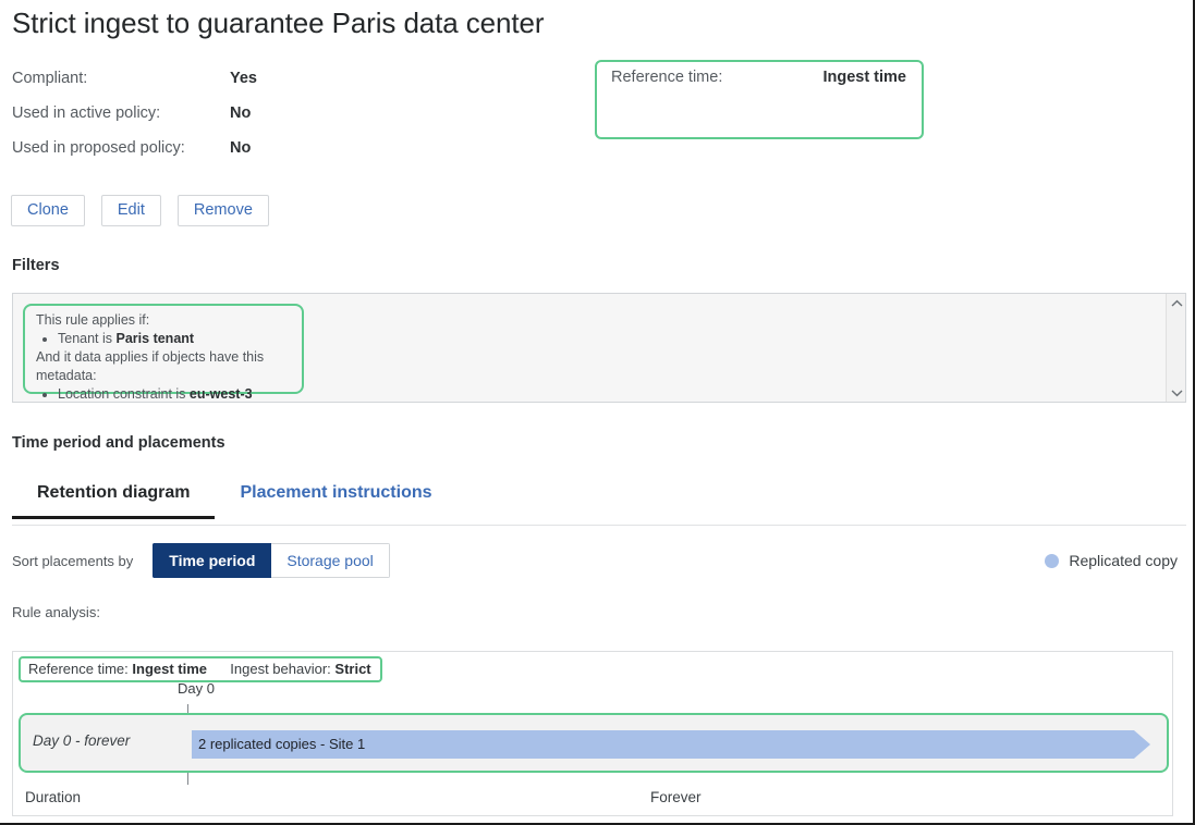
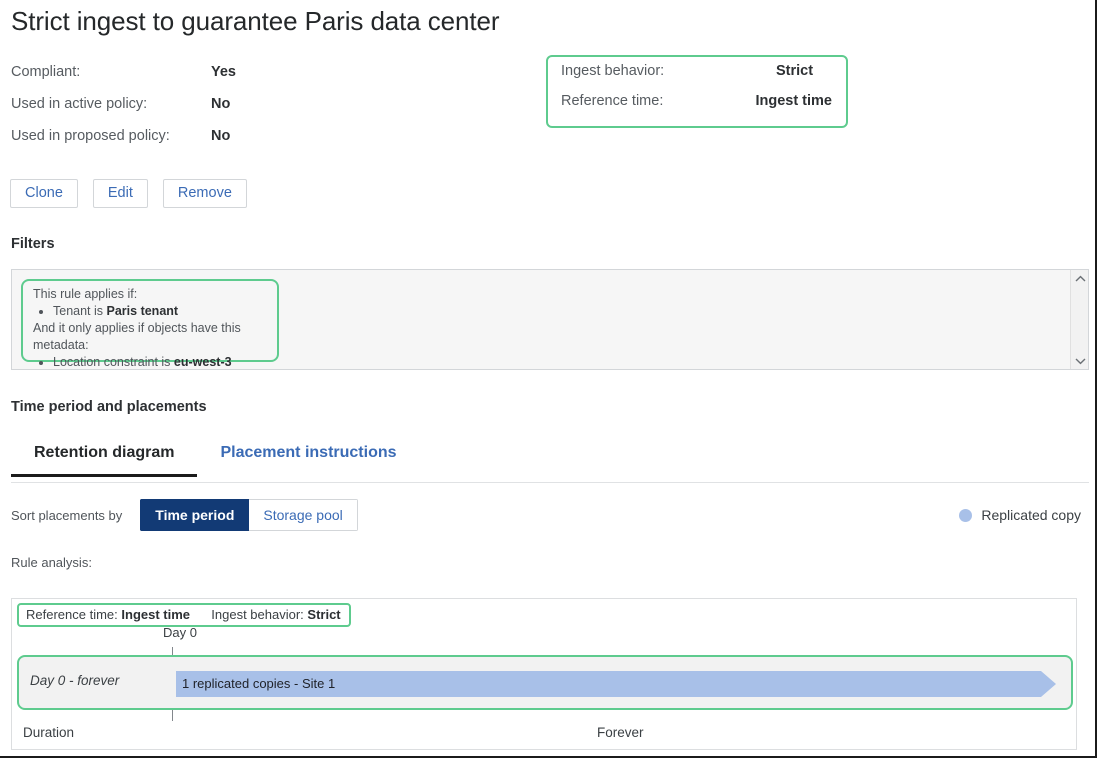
  Strict ingest to guarantee Paris data center
  Compliant:
  Yes
  Used in active policy:
  No
  Used in proposed policy:
  No
+ Ingest behavior:
+ Strict
  Reference time:
  Ingest time
  Clone
  Edit
  Remove
  Filters
  This rule applies if:
  Tenant is Paris tenant
- And it data applies if objects have this metadata:
+ And it only applies if objects have this metadata:
  Location constraint is eu-west-3
  Time period and placements
  Retention diagram
  Placement instructions
  Sort placements by
  Time period
  Storage pool
  Replicated copy
  Rule analysis:
  Reference time: Ingest time Ingest behavior: Strict
  Day 0
  Day 0 - forever
- 2 replicated copies - Site 1
+ 1 replicated copies - Site 1
  Duration
  Forever
